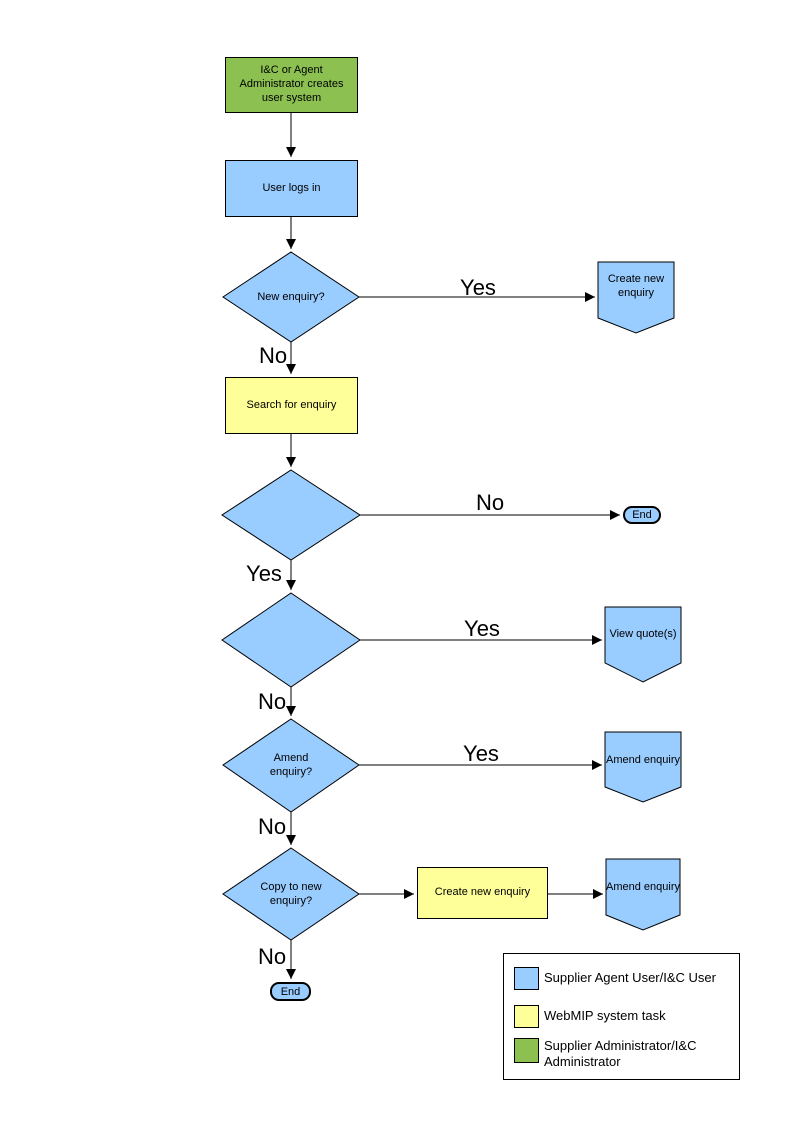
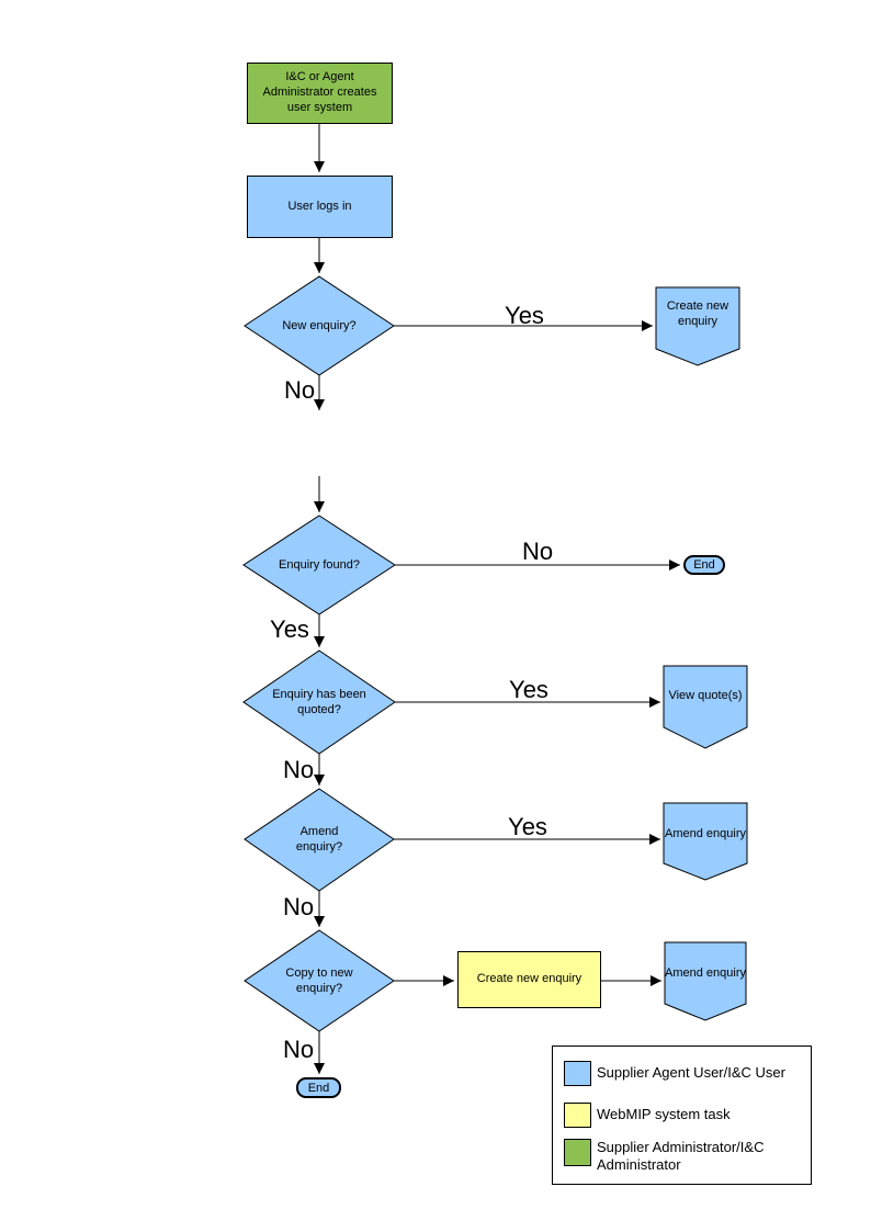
  I&C or Agent Administrator creates user system
  User logs in
- Search for enquiry
  Create new enquiry
  End
  End
  New enquiry?
+ Enquiry found?
+ Enquiry has been quoted?
  Amend enquiry?
  Copy to new enquiry?
  Create new enquiry
  View quote(s)
  Amend enquiry
  Amend enquiry
  Yes
  No
  No
  Yes
  Yes
  No
  Yes
  No
  No
  Supplier Agent User/I&C User
  WebMIP system task
  Supplier Administrator/I&C Administrator
